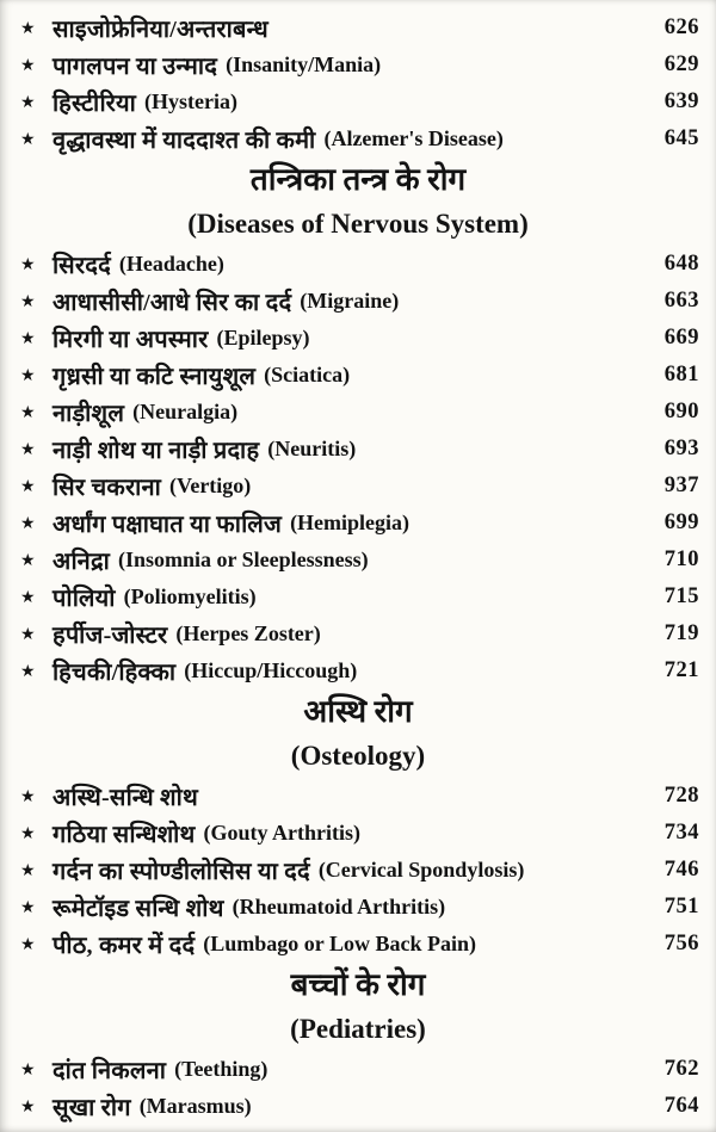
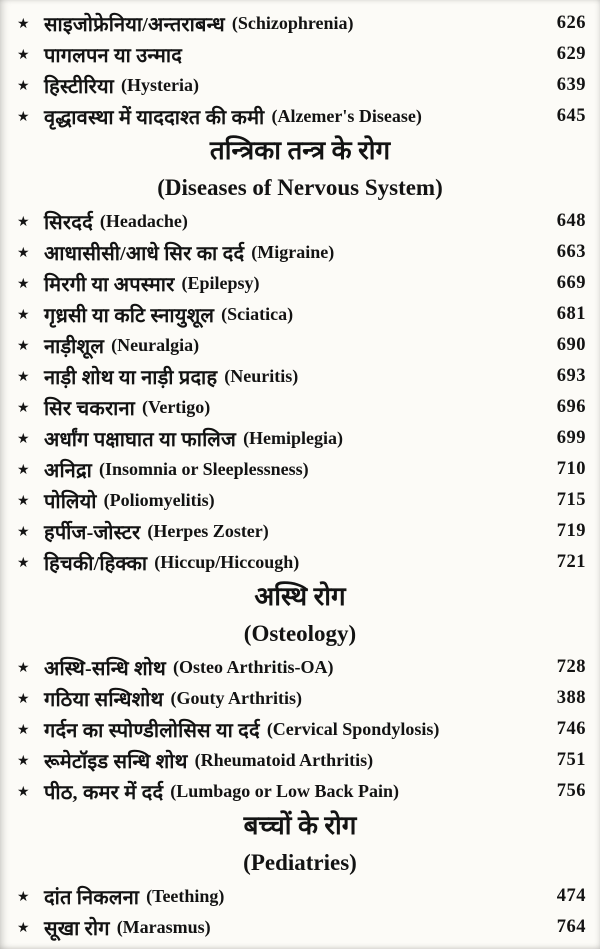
  ★
  साइजोफ्रेनिया/अन्तराबन्ध
+ (Schizophrenia)
  626
  ★
  पागलपन या उन्माद
- (Insanity/Mania)
  629
  ★
  हिस्टीरिया
  (Hysteria)
  639
  ★
  वृद्धावस्था में याददाश्त की कमी
  (Alzemer's Disease)
  645
  तन्त्रिका तन्त्र के रोग
  (Diseases of Nervous System)
  ★
  सिरदर्द
  (Headache)
  648
  ★
  आधासीसी/आधे सिर का दर्द
  (Migraine)
  663
  ★
  मिरगी या अपस्मार
  (Epilepsy)
  669
  ★
  गृध्रसी या कटि स्नायुशूल
  (Sciatica)
  681
  ★
  नाड़ीशूल
  (Neuralgia)
  690
  ★
  नाड़ी शोथ या नाड़ी प्रदाह
  (Neuritis)
  693
  ★
  सिर चकराना
  (Vertigo)
- 937
+ 696
  ★
  अर्धांग पक्षाघात या फालिज
  (Hemiplegia)
  699
  ★
  अनिद्रा
  (Insomnia or Sleeplessness)
  710
  ★
  पोलियो
  (Poliomyelitis)
  715
  ★
  हर्पीज-जोस्टर
  (Herpes Zoster)
  719
  ★
  हिचकी/हिक्का
  (Hiccup/Hiccough)
  721
  अस्थि रोग
  (Osteology)
  ★
  अस्थि-सन्धि शोथ
+ (Osteo Arthritis-OA)
  728
  ★
  गठिया सन्धिशोथ
  (Gouty Arthritis)
- 734
+ 388
  ★
  गर्दन का स्पोण्डीलोसिस या दर्द
  (Cervical Spondylosis)
  746
  ★
  रूमेटॉइड सन्धि शोथ
  (Rheumatoid Arthritis)
  751
  ★
  पीठ, कमर में दर्द
  (Lumbago or Low Back Pain)
  756
  बच्चों के रोग
  (Pediatries)
  ★
  दांत निकलना
  (Teething)
- 762
+ 474
  ★
  सूखा रोग
  (Marasmus)
  764
